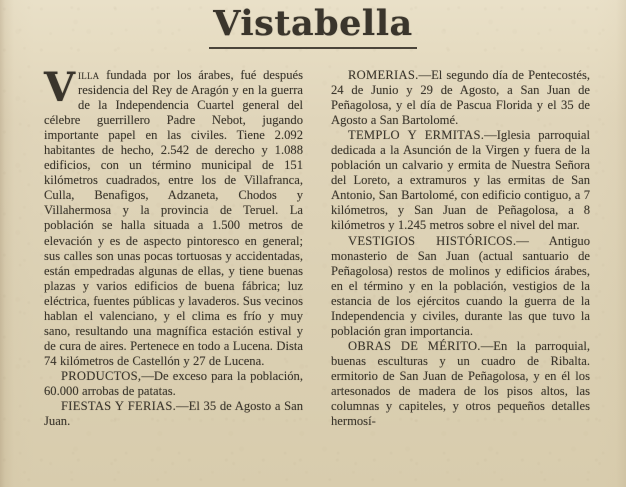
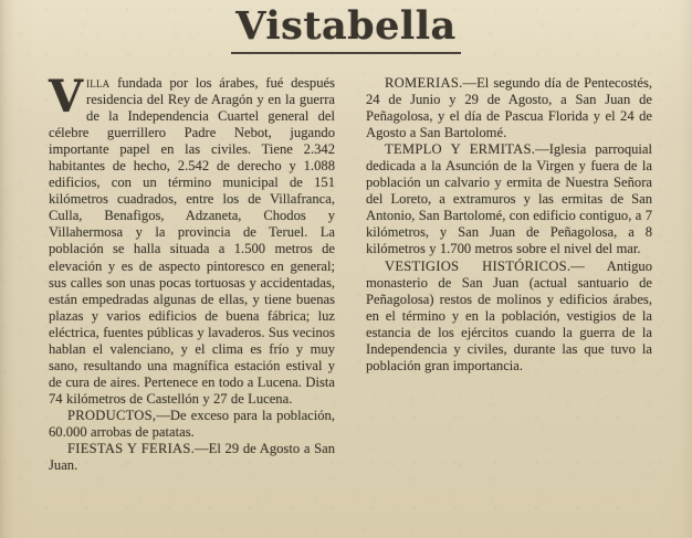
  Vistabella
  V
- illa fundada por los árabes, fué después residencia del Rey de Aragón y en la guerra de la Independencia Cuartel general del célebre guerrillero Padre Nebot, jugando importante papel en las civiles. Tiene 2.092 habitantes de hecho, 2.542 de derecho y 1.088 edificios, con un término municipal de 151 kilómetros cuadrados, entre los de Villafranca, Culla, Benafigos, Adzaneta, Chodos y Villahermosa y la provincia de Teruel. La población se halla situada a 1.500 metros de elevación y es de aspecto pintoresco en general; sus calles son unas pocas tortuosas y accidentadas, están empedradas algunas de ellas, y tiene buenas plazas y varios edificios de buena fábrica; luz eléctrica, fuentes públicas y lavaderos. Sus vecinos hablan el valenciano, y el clima es frío y muy sano, resultando una magnífica estación estival y de cura de aires. Pertenece en todo a Lucena. Dista 74 kilómetros de Castellón y 27 de Lucena.
+ illa fundada por los árabes, fué después residencia del Rey de Aragón y en la guerra de la Independencia Cuartel general del célebre guerrillero Padre Nebot, jugando importante papel en las civiles. Tiene 2.342 habitantes de hecho, 2.542 de derecho y 1.088 edificios, con un término municipal de 151 kilómetros cuadrados, entre los de Villafranca, Culla, Benafigos, Adzaneta, Chodos y Villahermosa y la provincia de Teruel. La población se halla situada a 1.500 metros de elevación y es de aspecto pintoresco en general; sus calles son unas pocas tortuosas y accidentadas, están empedradas algunas de ellas, y tiene buenas plazas y varios edificios de buena fábrica; luz eléctrica, fuentes públicas y lavaderos. Sus vecinos hablan el valenciano, y el clima es frío y muy sano, resultando una magnífica estación estival y de cura de aires. Pertenece en todo a Lucena. Dista 74 kilómetros de Castellón y 27 de Lucena.
  PRODUCTOS,—De exceso para la población, 60.000 arrobas de patatas.
- FIESTAS Y FERIAS.—El 35 de Agosto a San Juan.
+ FIESTAS Y FERIAS.—El 29 de Agosto a San Juan.
- ROMERIAS.—El segundo día de Pentecostés, 24 de Junio y 29 de Agosto, a San Juan de Peñagolosa, y el día de Pascua Florida y el 35 de Agosto a San Bartolomé.
+ ROMERIAS.—El segundo día de Pentecostés, 24 de Junio y 29 de Agosto, a San Juan de Peñagolosa, y el día de Pascua Florida y el 24 de Agosto a San Bartolomé.
- TEMPLO Y ERMITAS.—Iglesia parroquial dedicada a la Asunción de la Virgen y fuera de la población un calvario y ermita de Nuestra Señora del Loreto, a extramuros y las ermitas de San Antonio, San Bartolomé, con edificio contiguo, a 7 kilómetros, y San Juan de Peñagolosa, a 8 kilómetros y 1.245 metros sobre el nivel del mar.
+ TEMPLO Y ERMITAS.—Iglesia parroquial dedicada a la Asunción de la Virgen y fuera de la población un calvario y ermita de Nuestra Señora del Loreto, a extramuros y las ermitas de San Antonio, San Bartolomé, con edificio contiguo, a 7 kilómetros, y San Juan de Peñagolosa, a 8 kilómetros y 1.700 metros sobre el nivel del mar.
  VESTIGIOS HISTÓRICOS.— Antiguo monasterio de San Juan (actual santuario de Peñagolosa) restos de molinos y edificios árabes, en el término y en la población, vestigios de la estancia de los ejércitos cuando la guerra de la Independencia y civiles, durante las que tuvo la población gran importancia.
- OBRAS DE MÉRITO.—En la parroquial, buenas esculturas y un cuadro de Ribalta. ermitorio de San Juan de Peñagolosa, y en él los artesonados de madera de los pisos altos, las columnas y capiteles, y otros pequeños detalles hermosí-
